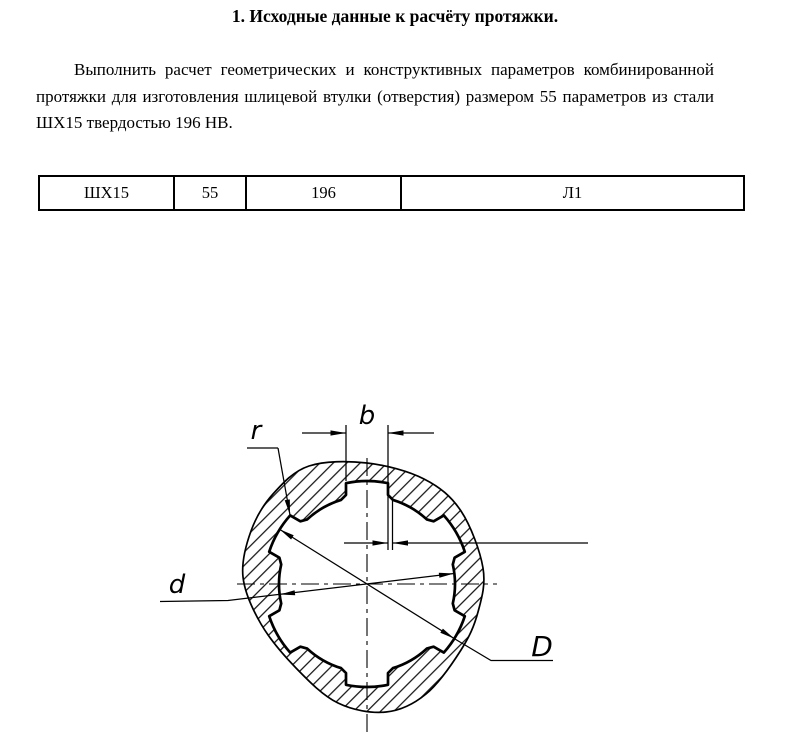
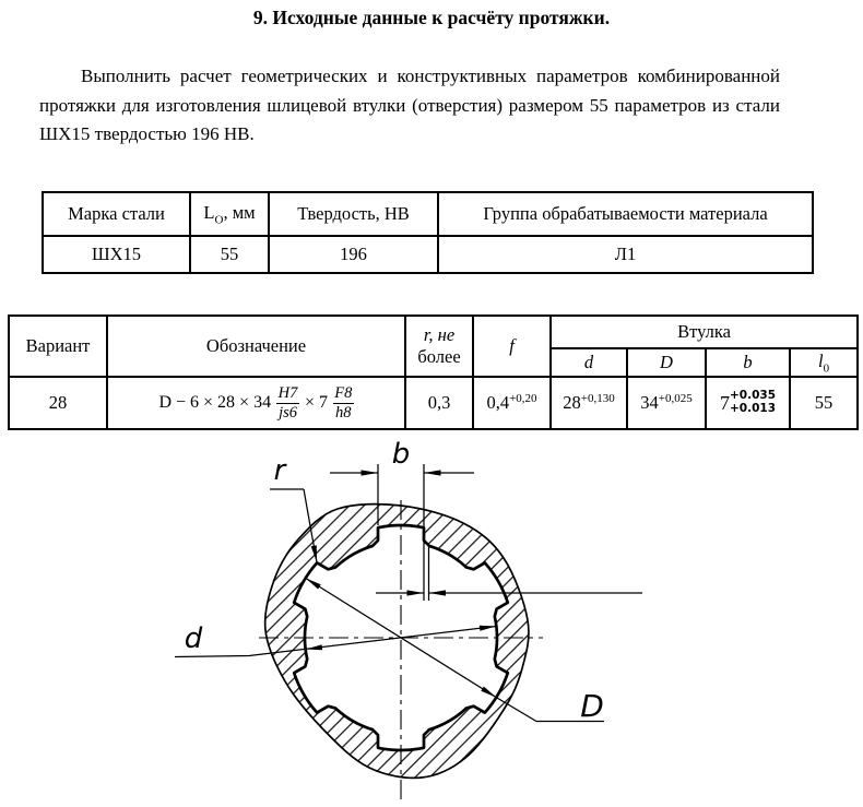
- 1. Исходные данные к расчёту протяжки.
+ 9. Исходные данные к расчёту протяжки.
  Выполнить расчет геометрических и конструктивных параметров комбинированной протяжки для изготовления шлицевой втулки (отверстия) размером 55 параметров из стали ШХ15 твердостью 196 НВ.
+ Марка стали	LO, мм	Твердость, НВ	Группа обрабатываемости материала
  ШХ15	55	196	Л1
+ Вариант	Обозначение	r, не более	f	Втулка
+ d	D	b	l0
+ 28	D − 6 × 28 × 34 H7 js6 × 7 F8 h8	0,3	0,4+0,20	28+0,130	34+0,025	7+0.035+0.013	55
  b
  r
  d
  D
